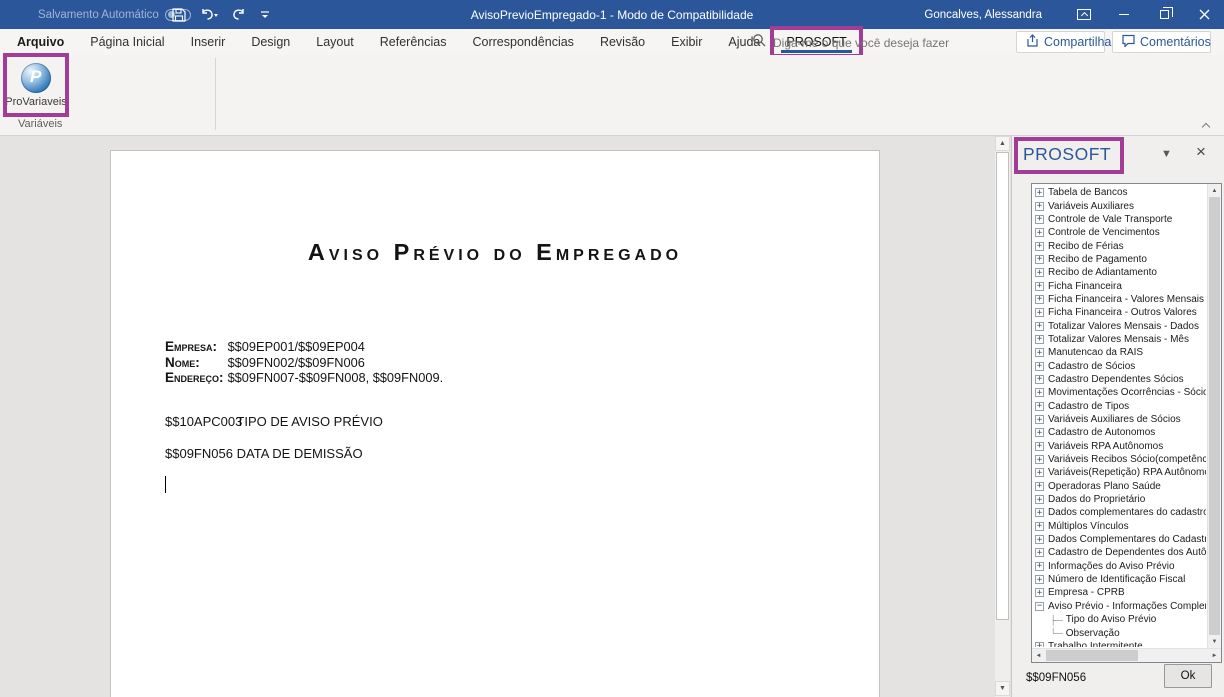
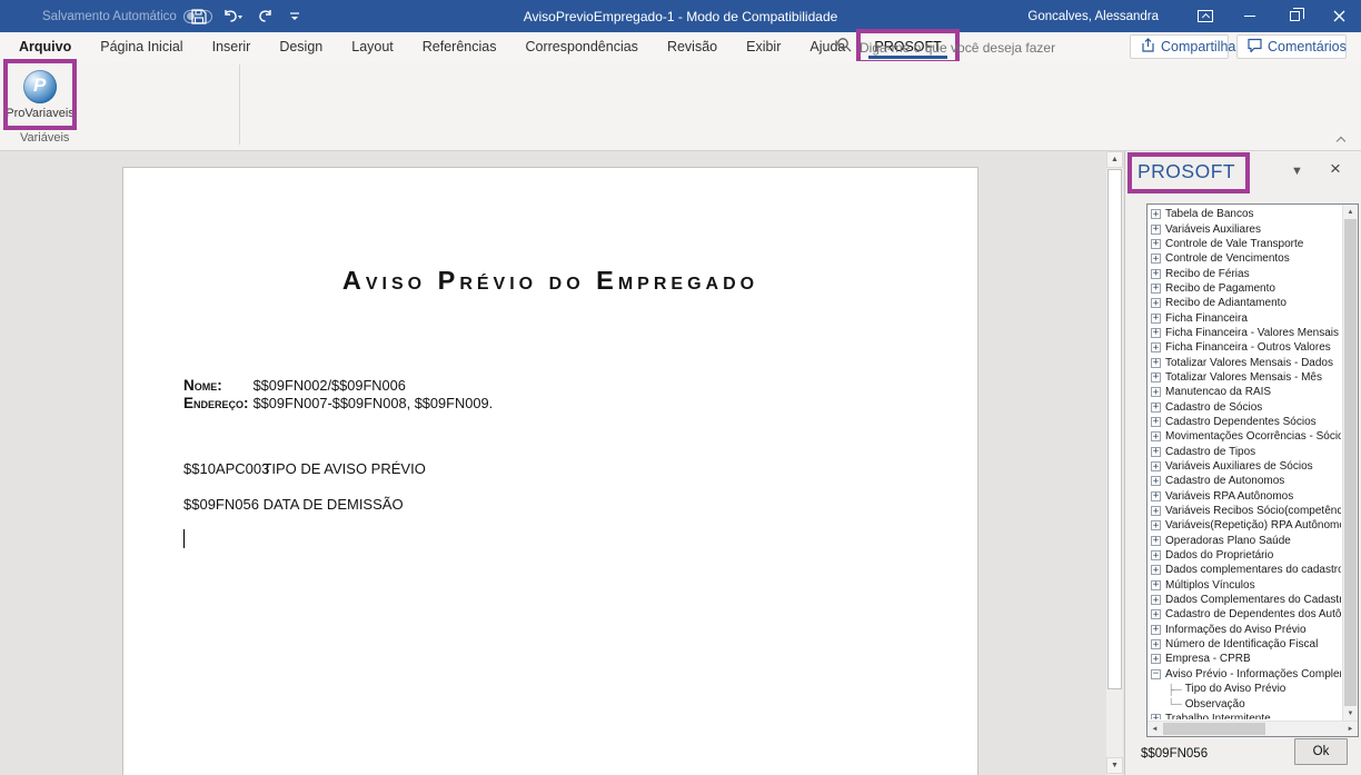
  Salvamento Automático
  AvisoPrevioEmpregado-1 - Modo de Compatibilidade
  Goncalves, Alessandra
  Arquivo
  Página Inicial
  Inserir
  Design
  Layout
  Referências
  Correspondências
  Revisão
  Exibir
  Ajuda
  PROSOFT
  Diga-me o que você deseja fazer
  Compartilha
  Comentários
  ProVariaveis
  Variáveis
  Aviso Prévio do Empregado
- Empresa: $$09EP001/$$09EP004
  Nome: $$09FN002/$$09FN006
  Endereço: $$09FN007-$$09FN008, $$09FN009.
  $$10APC00 TIPO DE AVISO PRÉVIO
  $$09FN056 DATA DE DEMISSÃO
  PROSOFT
  ▼
  ×
  +
  Tabela de Bancos
  +
  Variáveis Auxiliares
  +
  Controle de Vale Transporte
  +
  Controle de Vencimentos
  +
  Recibo de Férias
  +
  Recibo de Pagamento
  +
  Recibo de Adiantamento
  +
  Ficha Financeira
  +
  Ficha Financeira - Valores Mensais
  +
  Ficha Financeira - Outros Valores
  +
  Totalizar Valores Mensais - Dados
  +
  Totalizar Valores Mensais - Mês
  +
  Manutencao da RAIS
  +
  Cadastro de Sócios
  +
  Cadastro Dependentes Sócios
  +
  Movimentações Ocorrências - Sócio
  +
  Cadastro de Tipos
  +
  Variáveis Auxiliares de Sócios
  +
  Cadastro de Autonomos
  +
  Variáveis RPA Autônomos
  +
  Variáveis Recibos Sócio(competênc
  +
  Variáveis(Repetição) RPA Autônom
  +
  Operadoras Plano Saúde
  +
  Dados do Proprietário
  +
  Dados complementares do cadastro
  +
  Múltiplos Vínculos
  +
  Dados Complementares do Cadastr
  +
  Cadastro de Dependentes dos Autô
  +
  Informações do Aviso Prévio
  +
  Número de Identificação Fiscal
  +
  Empresa - CPRB
  −
  Aviso Prévio - Informações Comple
  ├─
  Tipo do Aviso Prévio
  └─
  Observação
  +
  Trabalho Intermitente
  $$09FN056
  Ok
